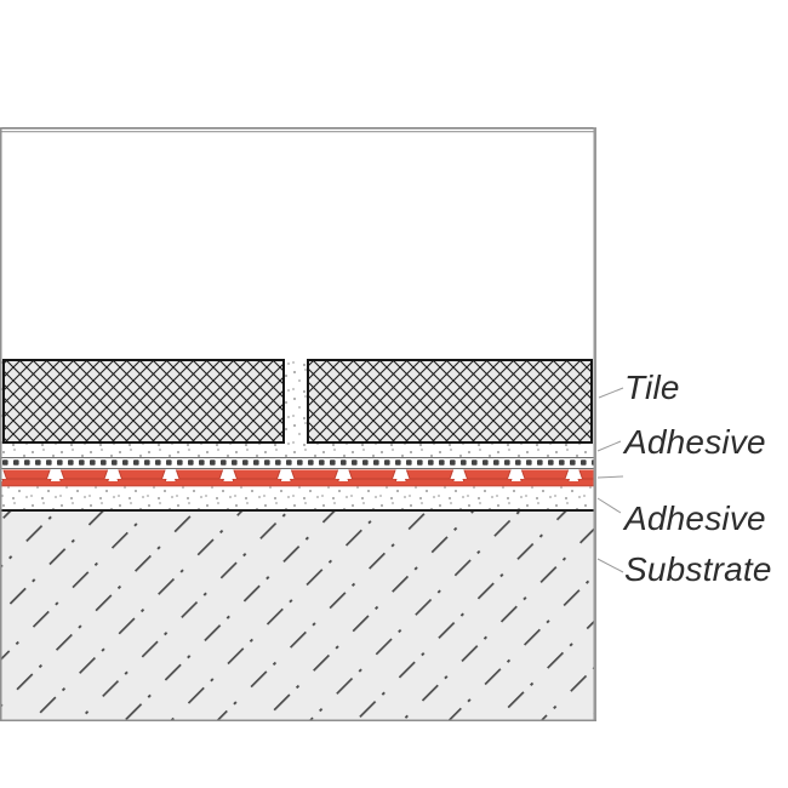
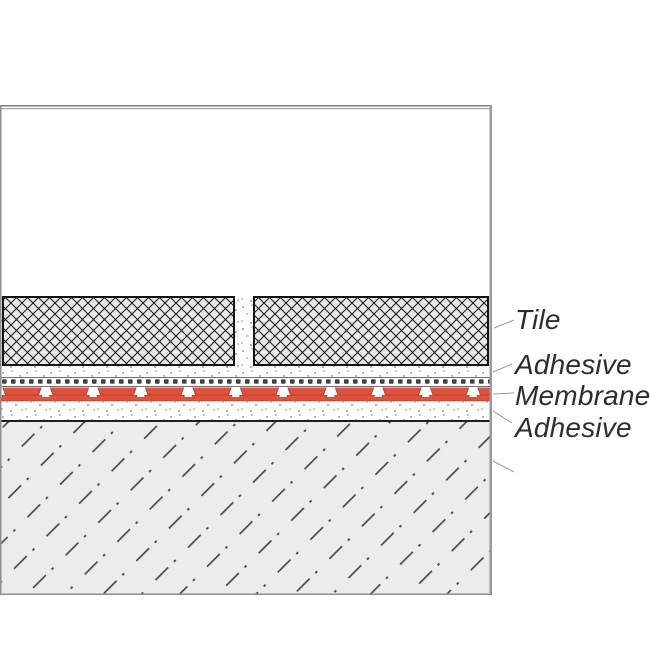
  Tile
  Adhesive
+ Membrane
  Adhesive
- Substrate
